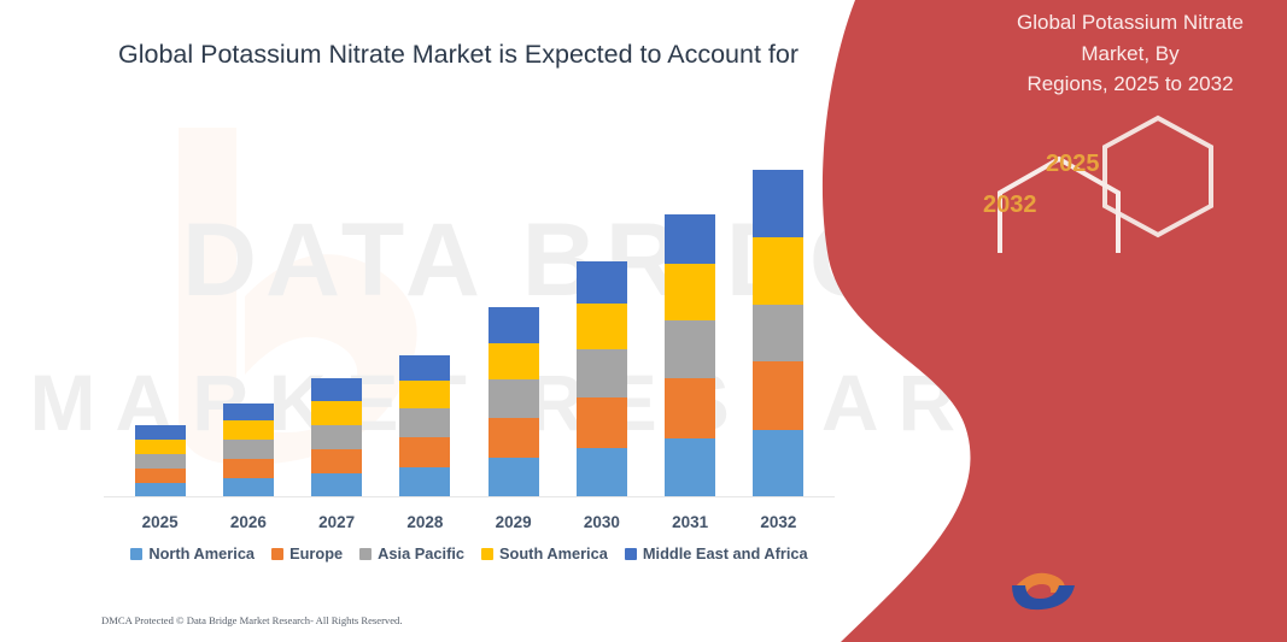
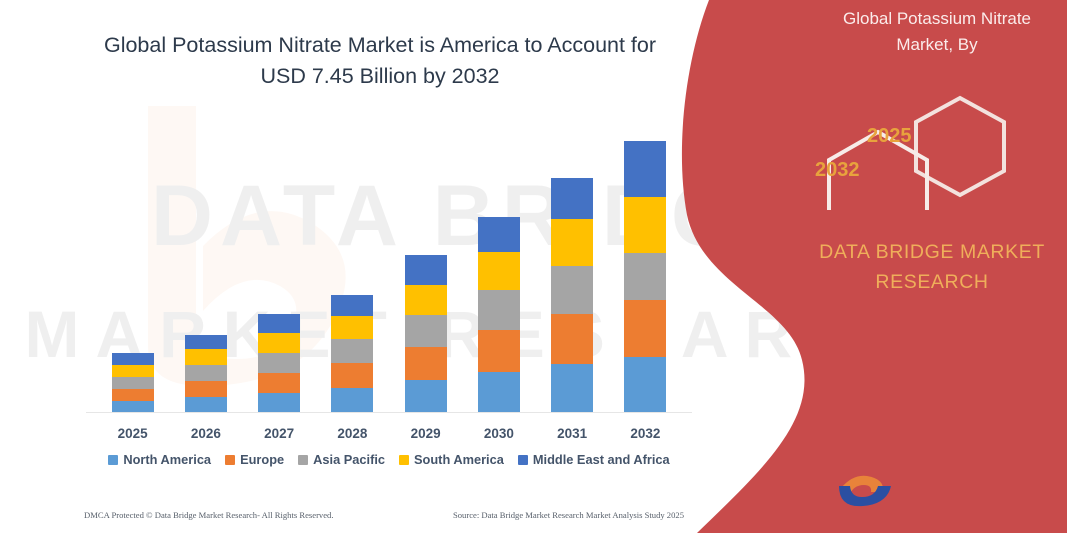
- Global Potassium Nitrate Market is Expected to Account for
+ Global Potassium Nitrate Market is America to Account for
+ USD 7.45 Billion by 2032
  2025
  2026
  2027
  2028
  2029
  2030
  2031
  2032
  North America
  Europe
  Asia Pacific
  South America
  Middle East and Africa
  DMCA Protected © Data Bridge Market Research- All Rights Reserved.
+ Source: Data Bridge Market Research Market Analysis Study 2025
  Global Potassium Nitrate Market, By
- Regions, 2025 to 2032
  2025
  2032
+ DATA BRIDGE MARKET
+ RESEARCH
